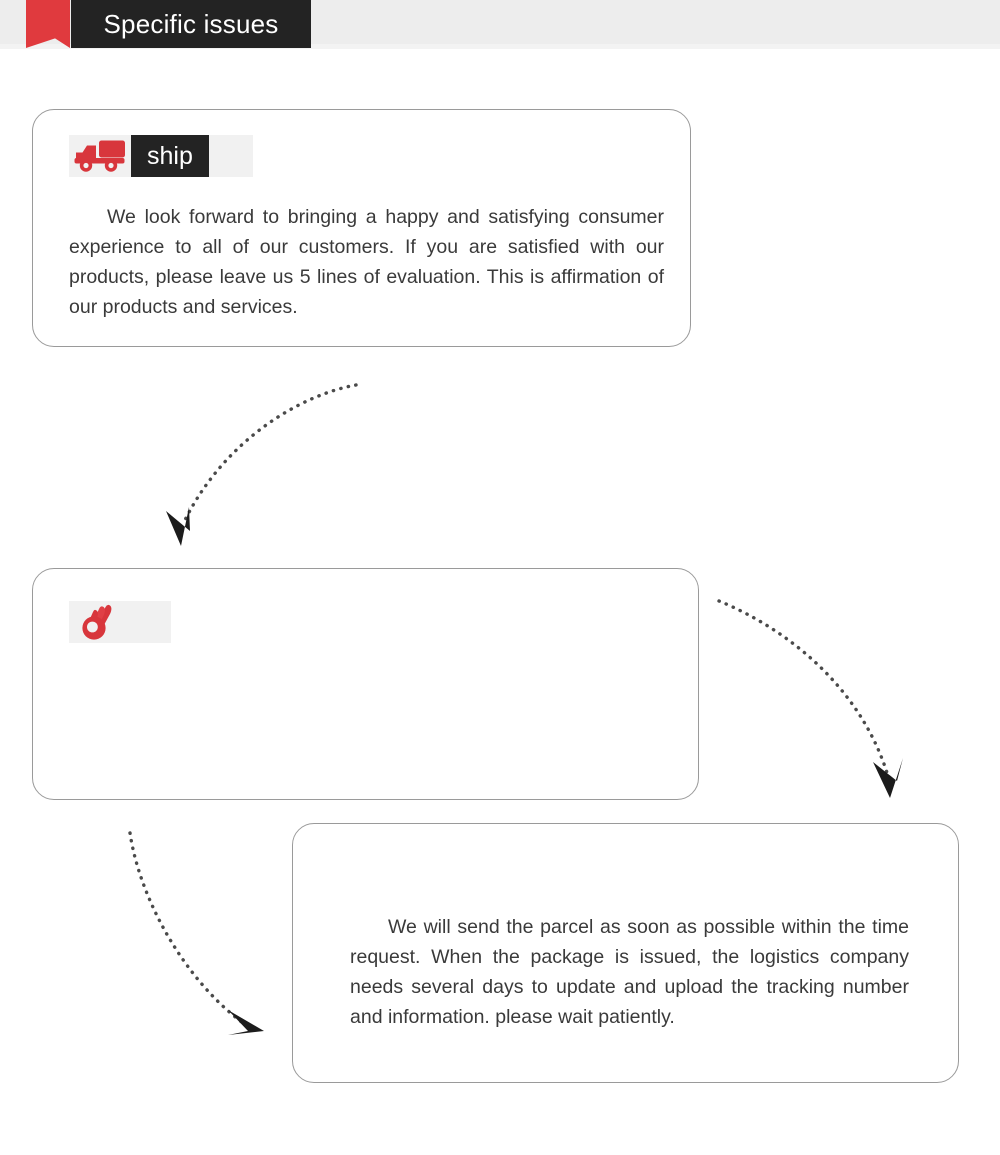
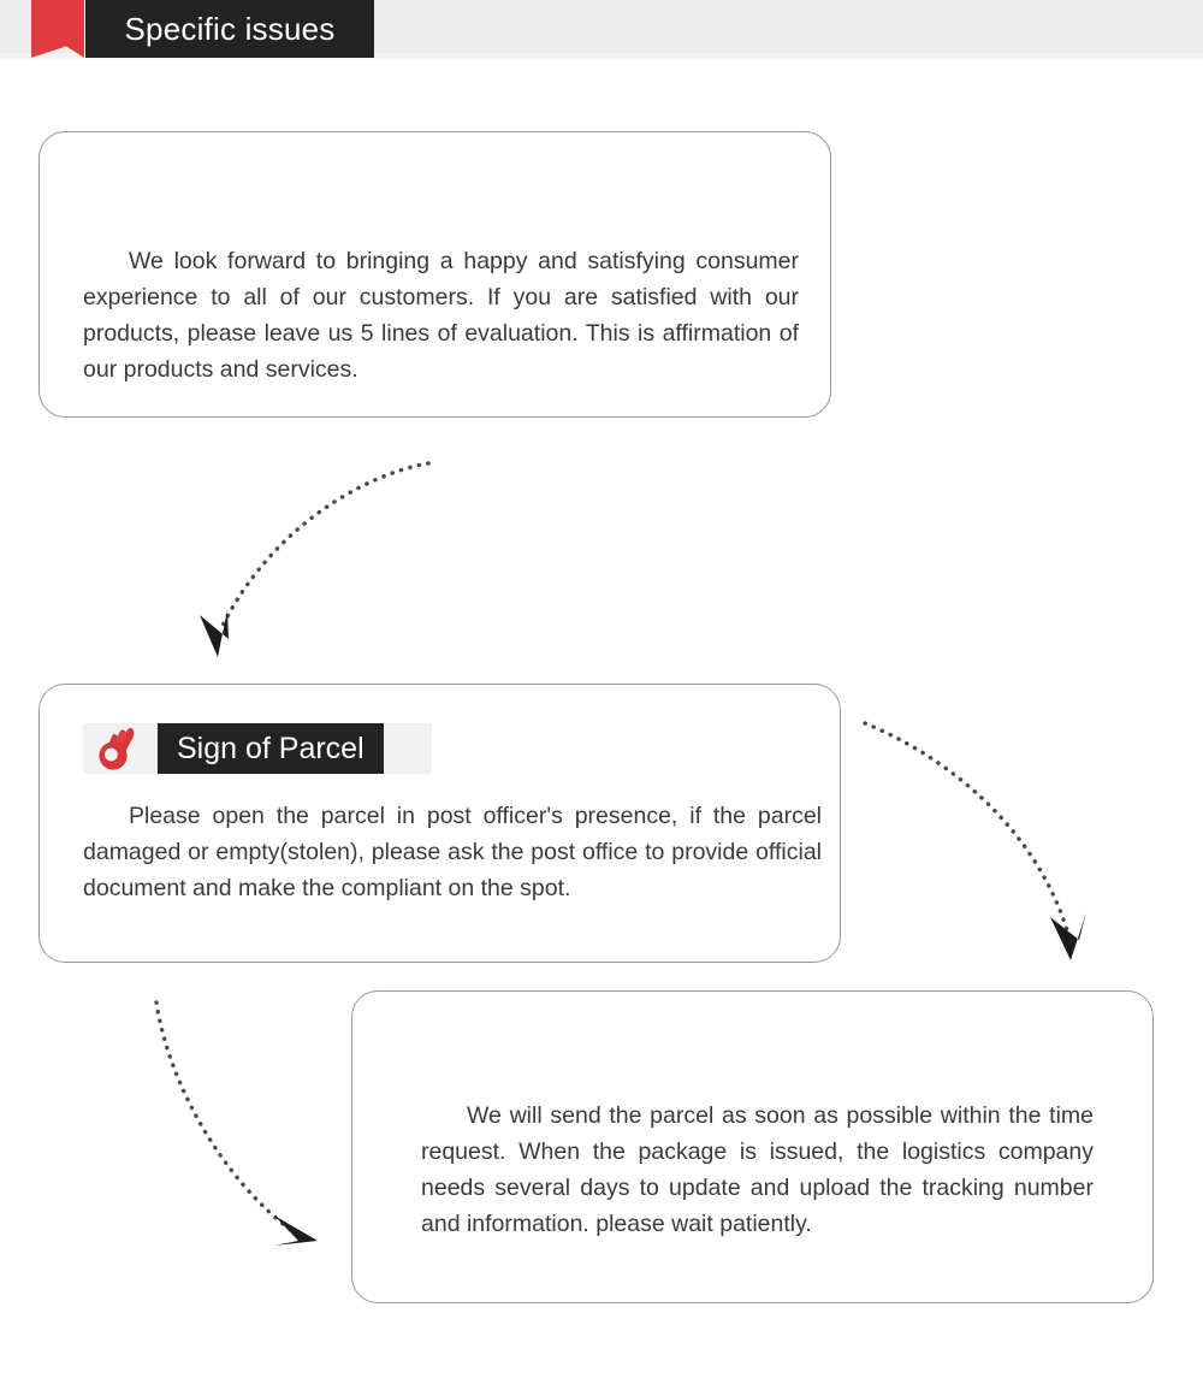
  Specific issues
- ship
  We look forward to bringing a happy and satisfying consumer experience to all of our customers. If you are satisfied with our products, please leave us 5 lines of evaluation. This is affirmation of our products and services.
+ Sign of Parcel
+ Please open the parcel in post officer's presence, if the parcel damaged or empty(stolen), please ask the post office to provide official document and make the compliant on the spot.
  We will send the parcel as soon as possible within the time request. When the package is issued, the logistics company needs several days to update and upload the tracking number and information. please wait patiently.
